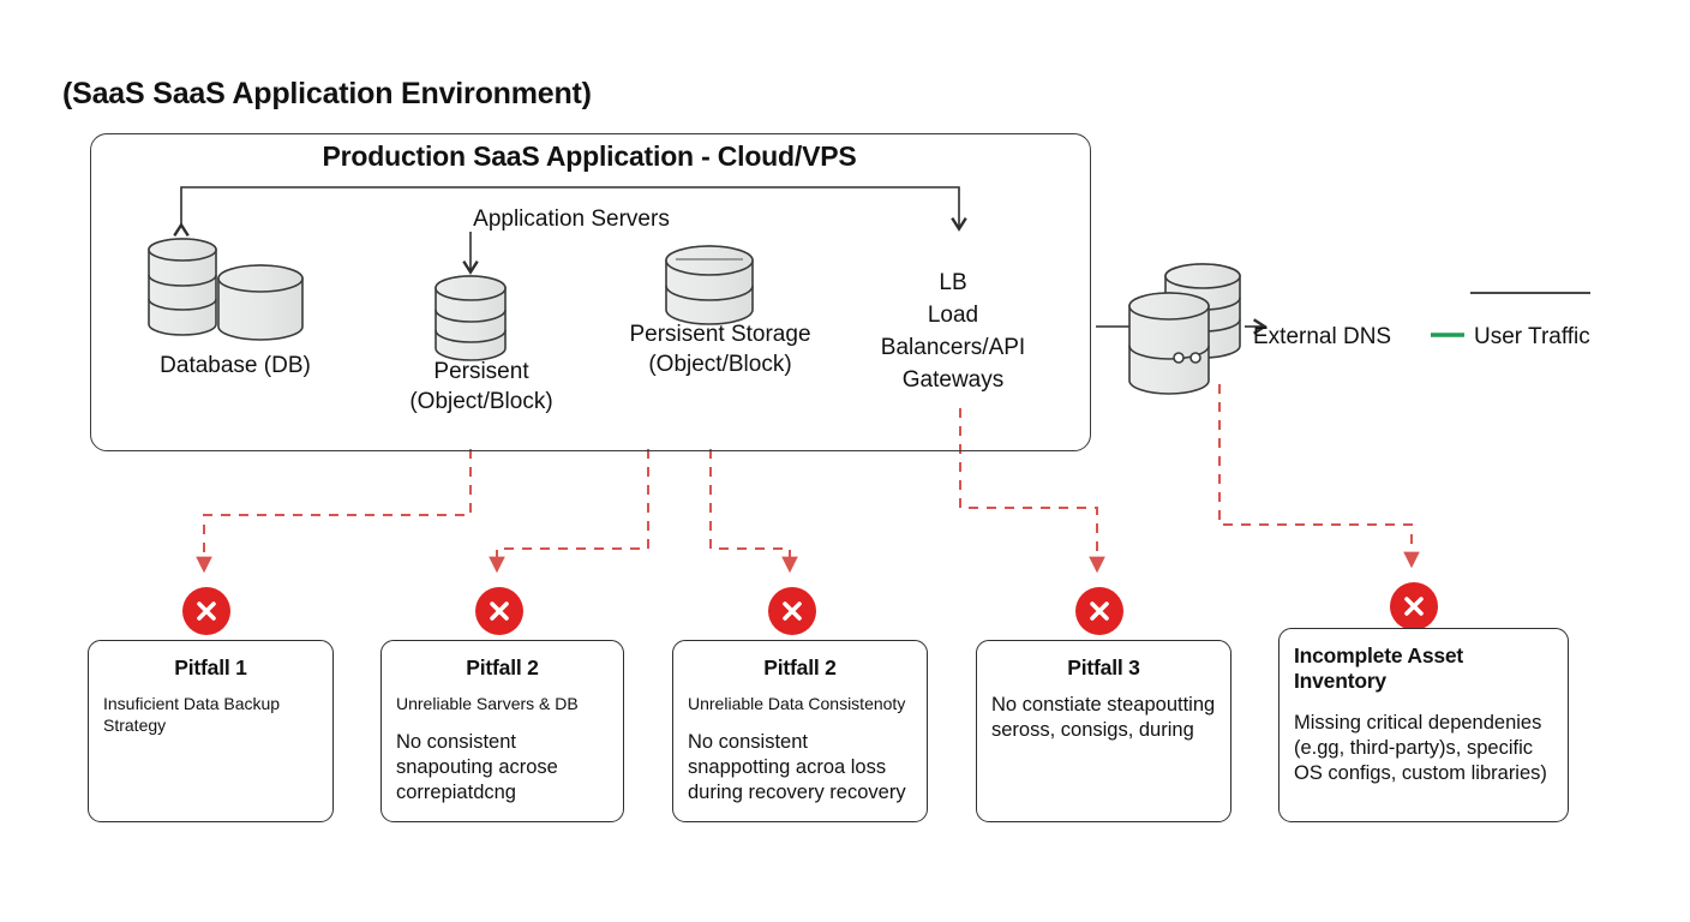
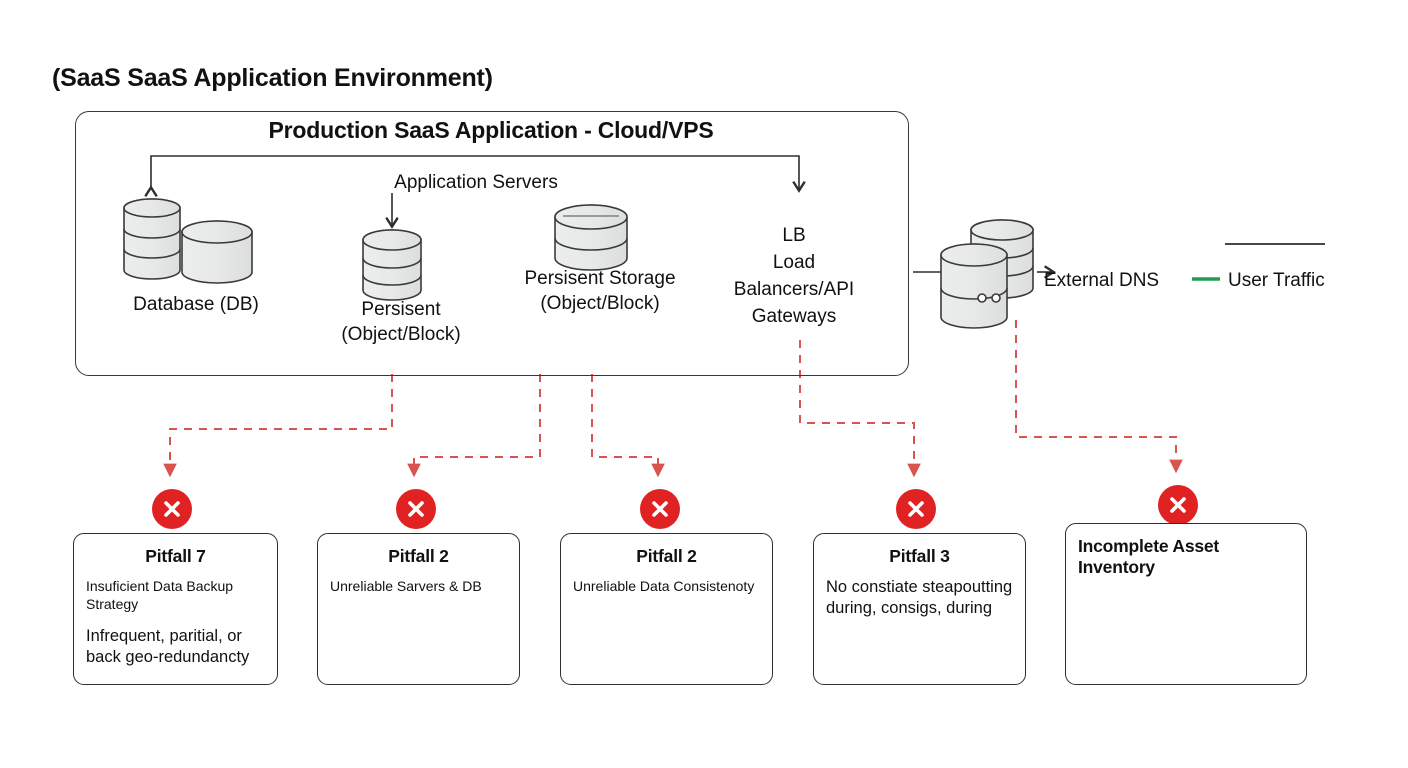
  (SaaS SaaS Application Environment)
  Production SaaS Application - Cloud/VPS
  Application Servers
  Database (DB)
  Persisent
  (Object/Block)
  Persisent Storage
  (Object/Block)
  LB
  Load
  Balancers/API
  Gateways
  External DNS
  User Traffic
- Pitfall 1
+ Pitfall 7
  Insuficient Data Backup Strategy
+ Infrequent, paritial, or back geo-redundancty
  Pitfall 2
  Unreliable Sarvers & DB
- No consistent snapouting acrose correpiatdcng
  Pitfall 2
  Unreliable Data Consistenoty
- No consistent snappotting acroa loss during recovery recovery
  Pitfall 3
- No constiate steapoutting seross, consigs, during
+ No constiate steapoutting during, consigs, during
  Incomplete Asset Inventory
- Missing critical dependenies (e.gg, third-party)s, specific OS configs, custom libraries)
